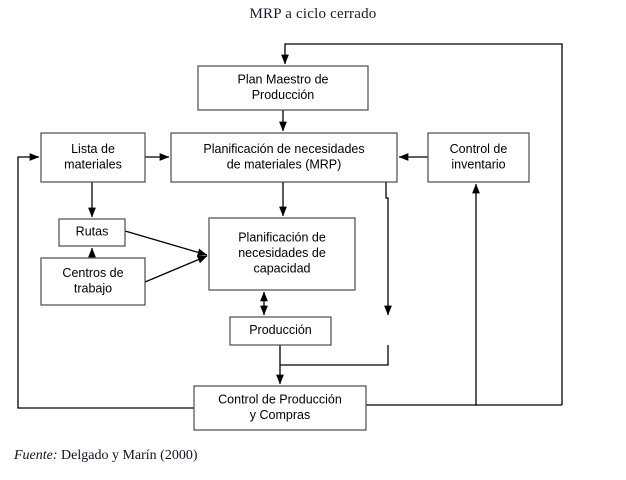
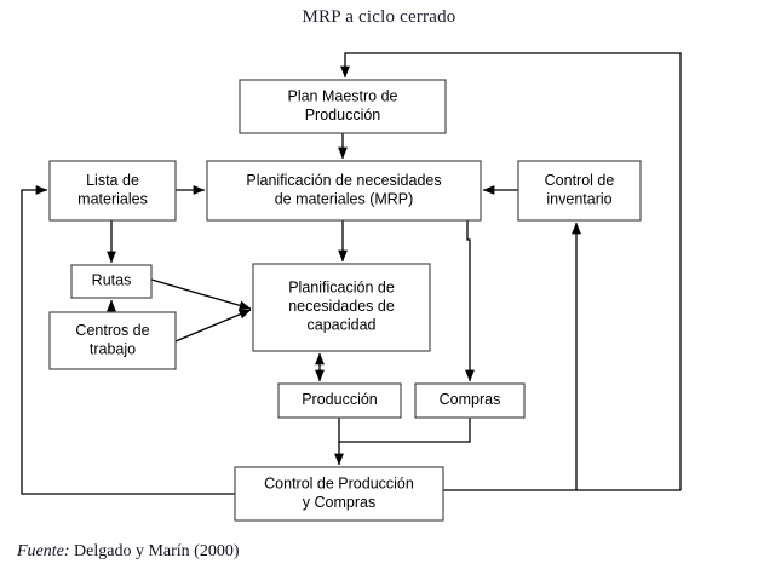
  MRP a ciclo cerrado
  Plan Maestro de Producción
  Planificación de necesidades de materiales (MRP)
  Lista de materiales
  Control de inventario
  Rutas
  Centros de trabajo
  Planificación de necesidades de capacidad
  Producción
+ Compras
  Control de Producción y Compras
  Fuente: Delgado y Marín (2000)
